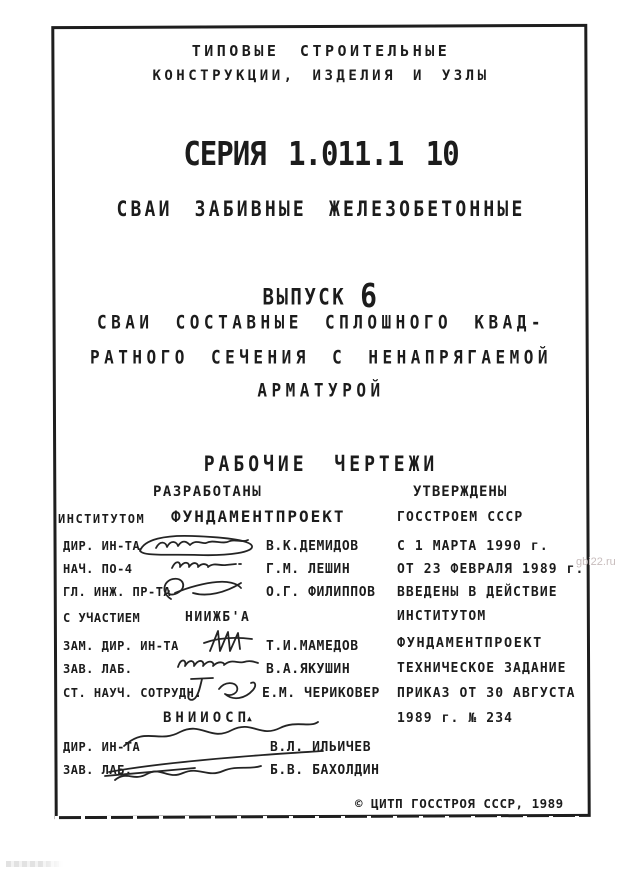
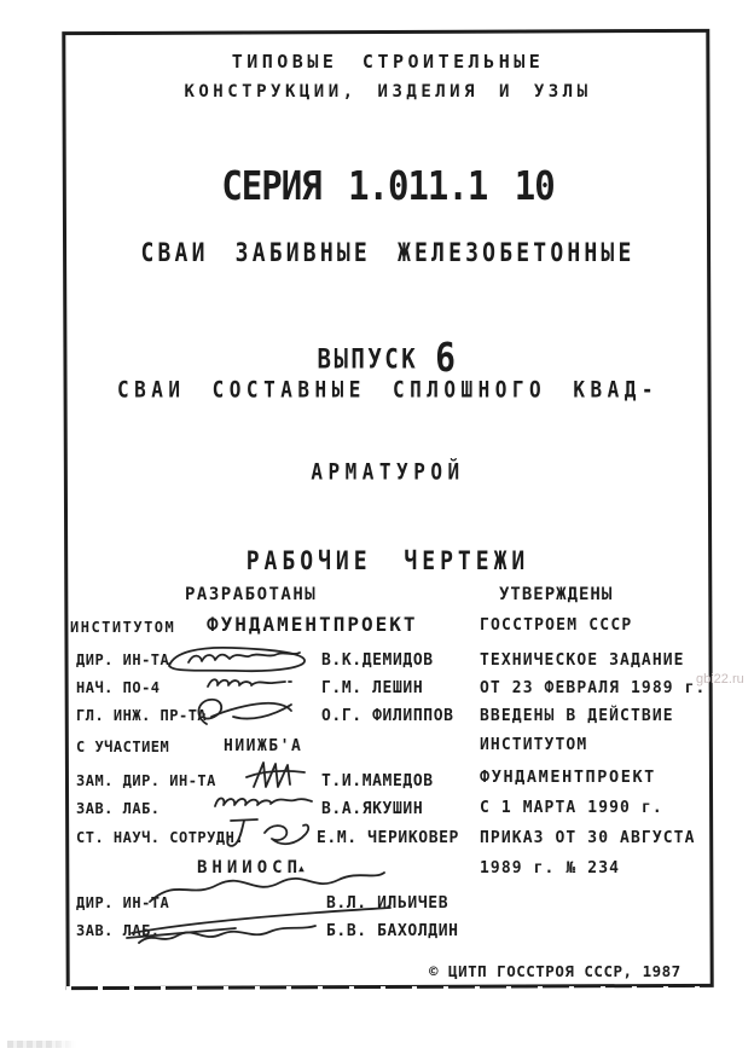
  ТИПОВЫЕ СТРОИТЕЛЬНЫЕ
  КОНСТРУКЦИИ, ИЗДЕЛИЯ И УЗЛЫ
  СЕРИЯ 1.011.1 10
  СВАИ ЗАБИВНЫЕ ЖЕЛЕЗОБЕТОННЫЕ
  ВЫПУСК 6
  СВАИ СОСТАВНЫЕ СПЛОШНОГО КВАД-
- РАТНОГО СЕЧЕНИЯ С НЕНАПРЯГАЕМОЙ
  АРМАТУРОЙ
  РАБОЧИЕ ЧЕРТЕЖИ
  РАЗРАБОТАНЫ
  УТВЕРЖДЕНЫ
  ИНСТИТУТОМ
  ФУНДАМЕНТПРОЕКТ
  ГОССТРОЕМ СССР
  ДИР. ИН-ТА
  В.К.ДЕМИДОВ
  НАЧ. ПО-4
  Г.М. ЛЕШИН
  ГЛ. ИНЖ. ПР-ТА
  О.Г. ФИЛИППОВ
  С УЧАСТИЕМ
  НИИЖБ'А
  ЗАМ. ДИР. ИН-ТА
  Т.И.МАМЕДОВ
  ЗАВ. ЛАБ.
  В.А.ЯКУШИН
  СТ. НАУЧ. СОТРУДН
  Е.М. ЧЕРИКОВЕР
  ВНИИОСП▲
  ДИР. ИН-ТА
  В.Л. ИЛЬИЧЕВ
  ЗАВ. ЛА.
  Б.В. БАХОЛДИН
- С 1 МАРТА 1990 г.
+ ТЕХНИЧЕСКОЕ ЗАДАНИЕ
  ОТ 23 ФЕВРАЛЯ 1989 г.
  ВВЕДЕНЫ В ДЕЙСТВИЕ
  ИНСТИТУТОМ
  ФУНДАМЕНТПРОЕКТ
- ТЕХНИЧЕСКОЕ ЗАДАНИЕ
+ С 1 МАРТА 1990 г.
  ПРИКАЗ ОТ 30 АВГУСТА
  1989 г. № 234
- © ЦИТП ГОССТРОЯ СССР, 1989
+ © ЦИТП ГОССТРОЯ СССР, 1987
  gbi22.ru
